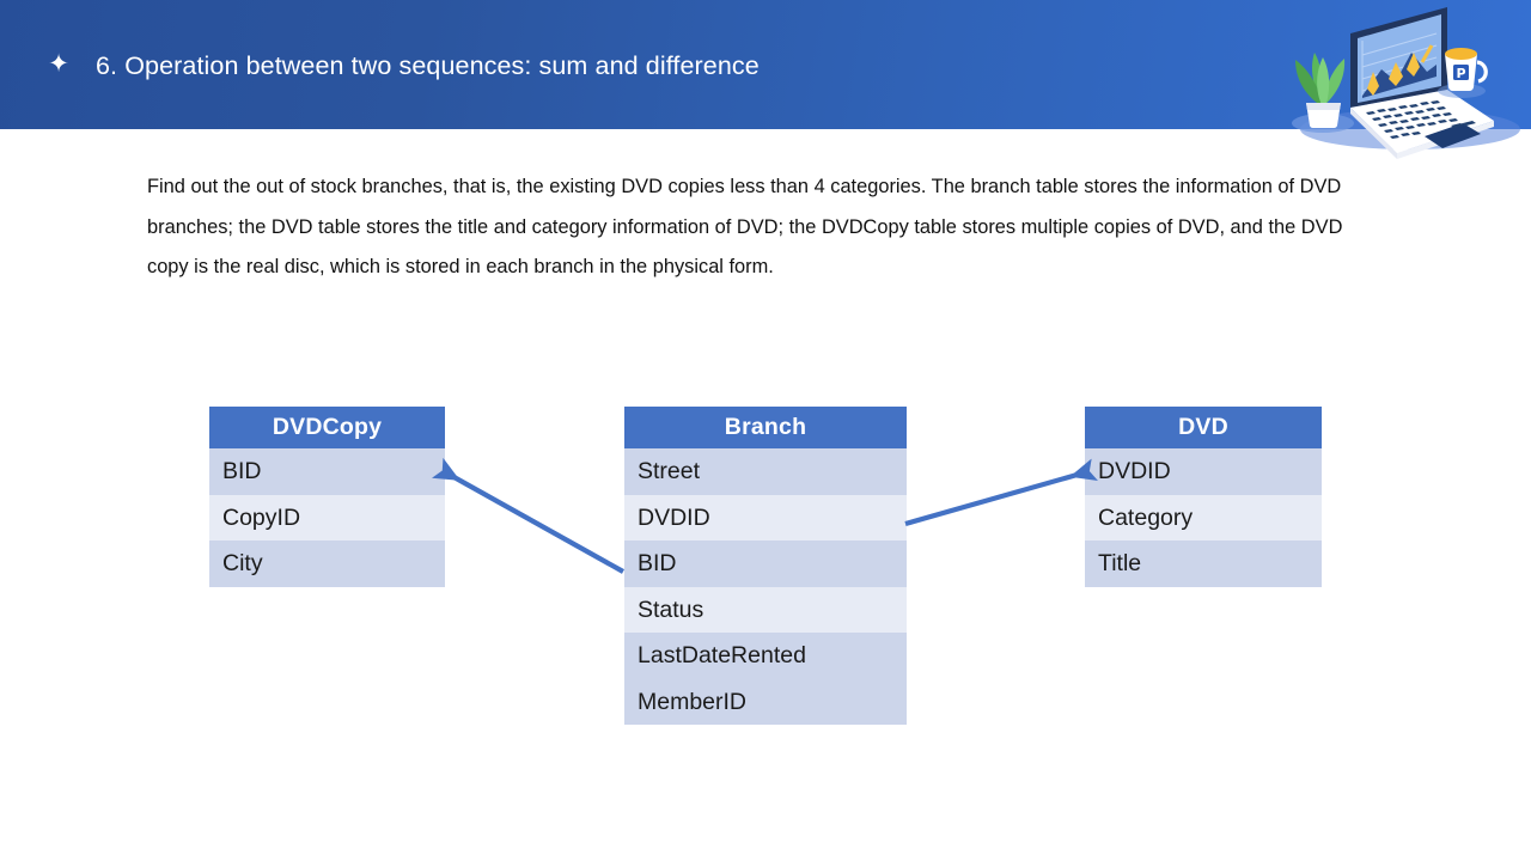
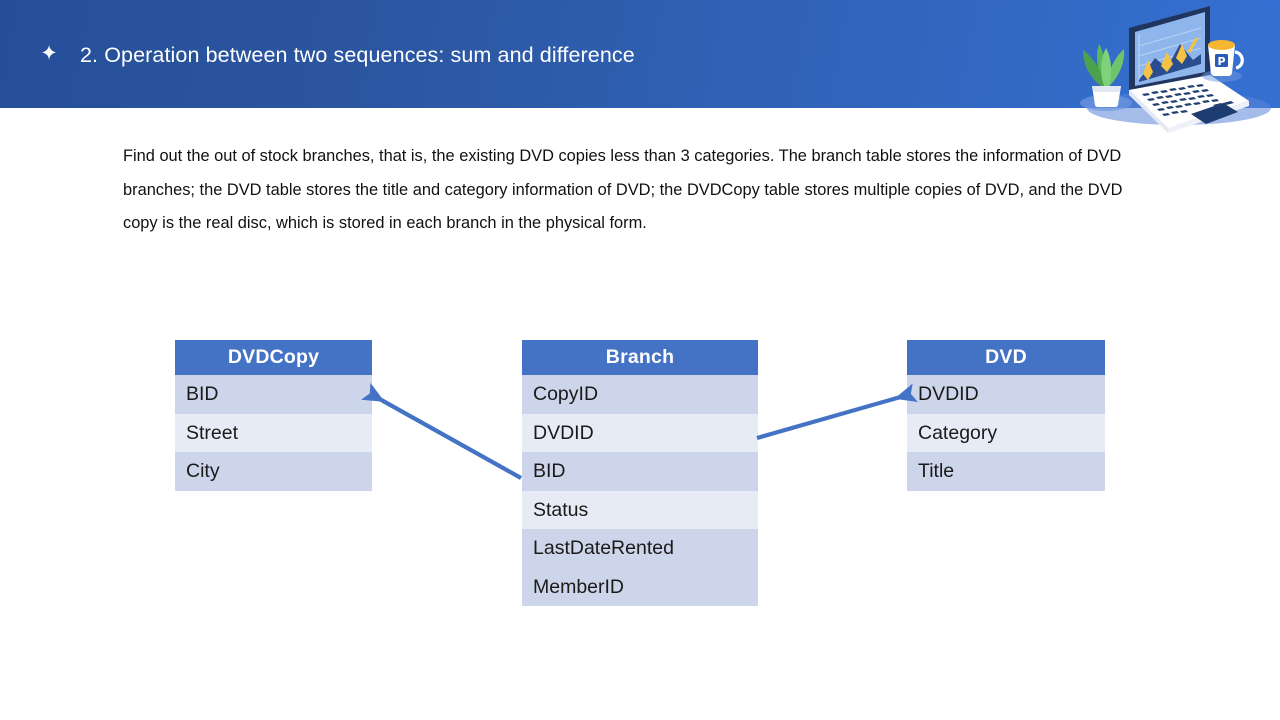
  ✦
- 6. Operation between two sequences: sum and difference
+ 2. Operation between two sequences: sum and difference
  P
- Find out the out of stock branches, that is, the existing DVD copies less than 4 categories. The branch table stores the information of DVD branches; the DVD table stores the title and category information of DVD; the DVDCopy table stores multiple copies of DVD, and the DVD copy is the real disc, which is stored in each branch in the physical form.
+ Find out the out of stock branches, that is, the existing DVD copies less than 3 categories. The branch table stores the information of DVD branches; the DVD table stores the title and category information of DVD; the DVDCopy table stores multiple copies of DVD, and the DVD copy is the real disc, which is stored in each branch in the physical form.
  DVDCopy
  BID
- CopyID
+ Street
  City
  Branch
- Street
+ CopyID
  DVDID
  BID
  Status
  LastDateRented
  MemberID
  DVD
  DVDID
  Category
  Title
